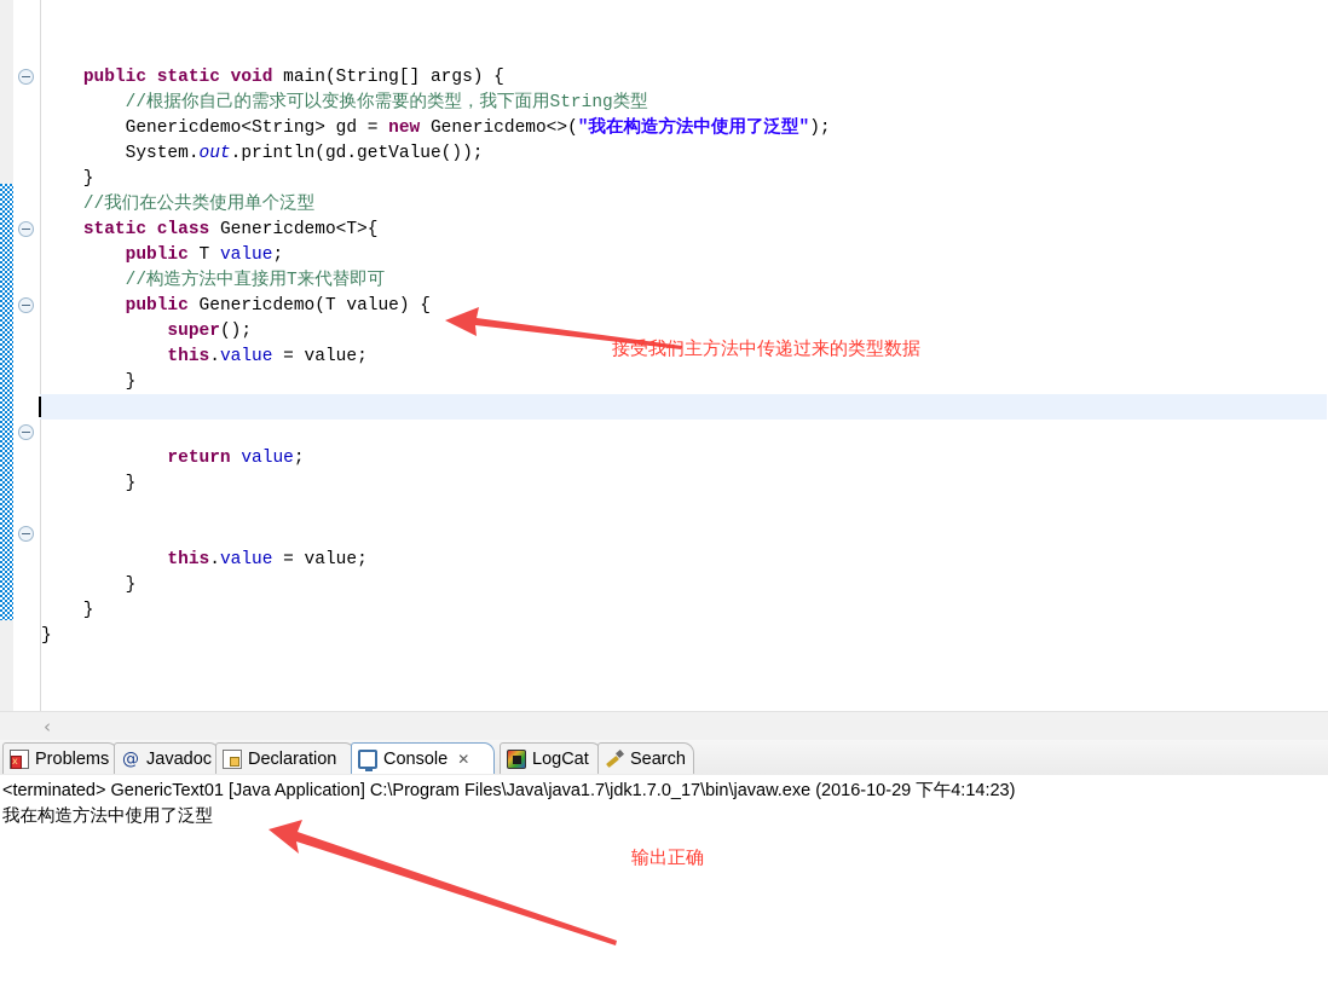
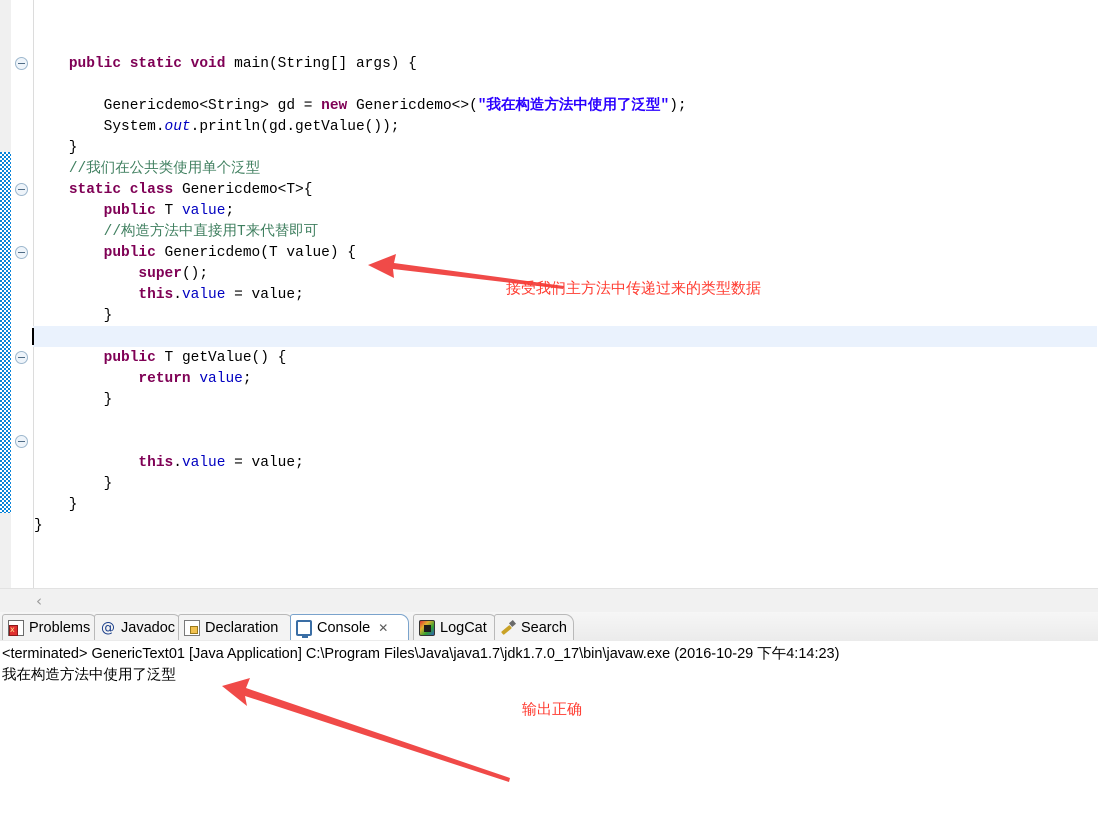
  接受我们主方法中传递过来的类型数据
  public static void main(String[] args) {
- //根据你自己的需求可以变换你需要的类型，我下面用String类型
  Genericdemo<String> gd = new Genericdemo<>("我在构造方法中使用了泛型");
  System.out.println(gd.getValue());
  }
  //我们在公共类使用单个泛型
  static class Genericdemo<T>{
  public T value;
  //构造方法中直接用T来代替即可
  public Genericdemo(T value) {
  super();
  this.value = value;
  }
+ public T getValue() {
  return value;
  }
  this.value = value;
  }
  }
  }
  ‹
  Problems
  @
  Javadoc
  Declaration
  Console
  ✕
  LogCat
  Search
  <terminated> GenericText01 [Java Application] C:\Program Files\Java\java1.7\jdk1.7.0_17\bin\javaw.exe (2016-10-29 下午4:14:23)
  我在构造方法中使用了泛型
  输出正确
